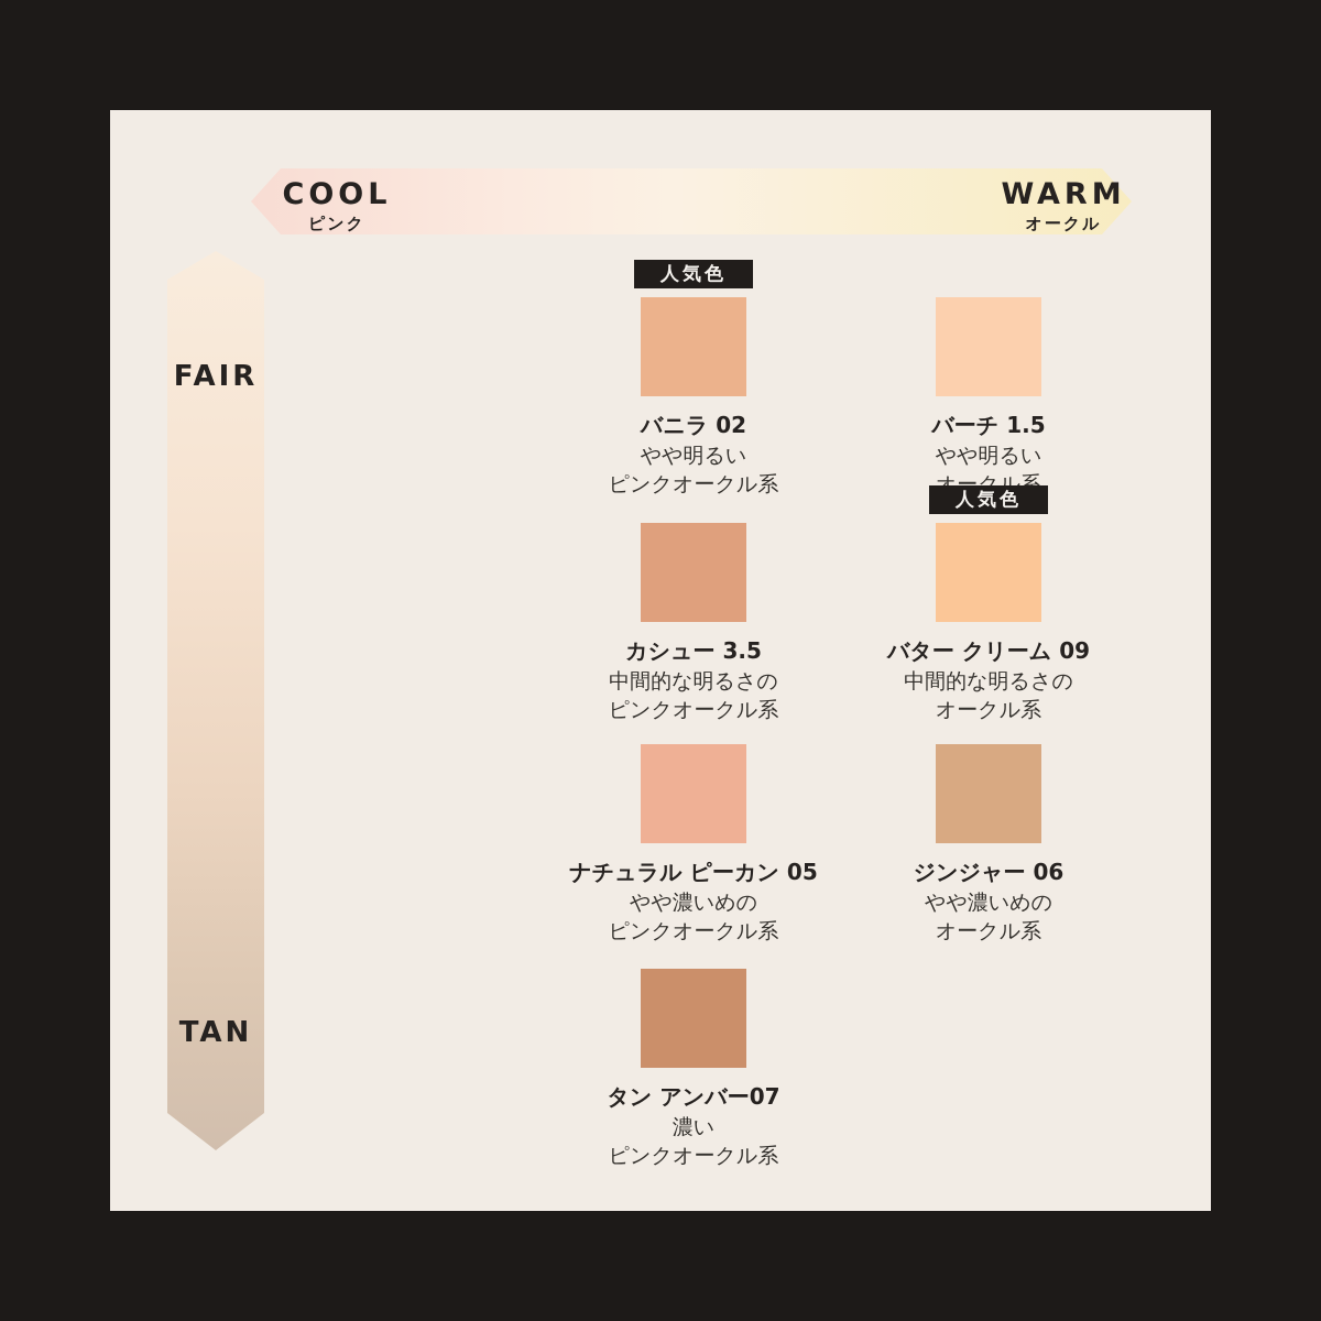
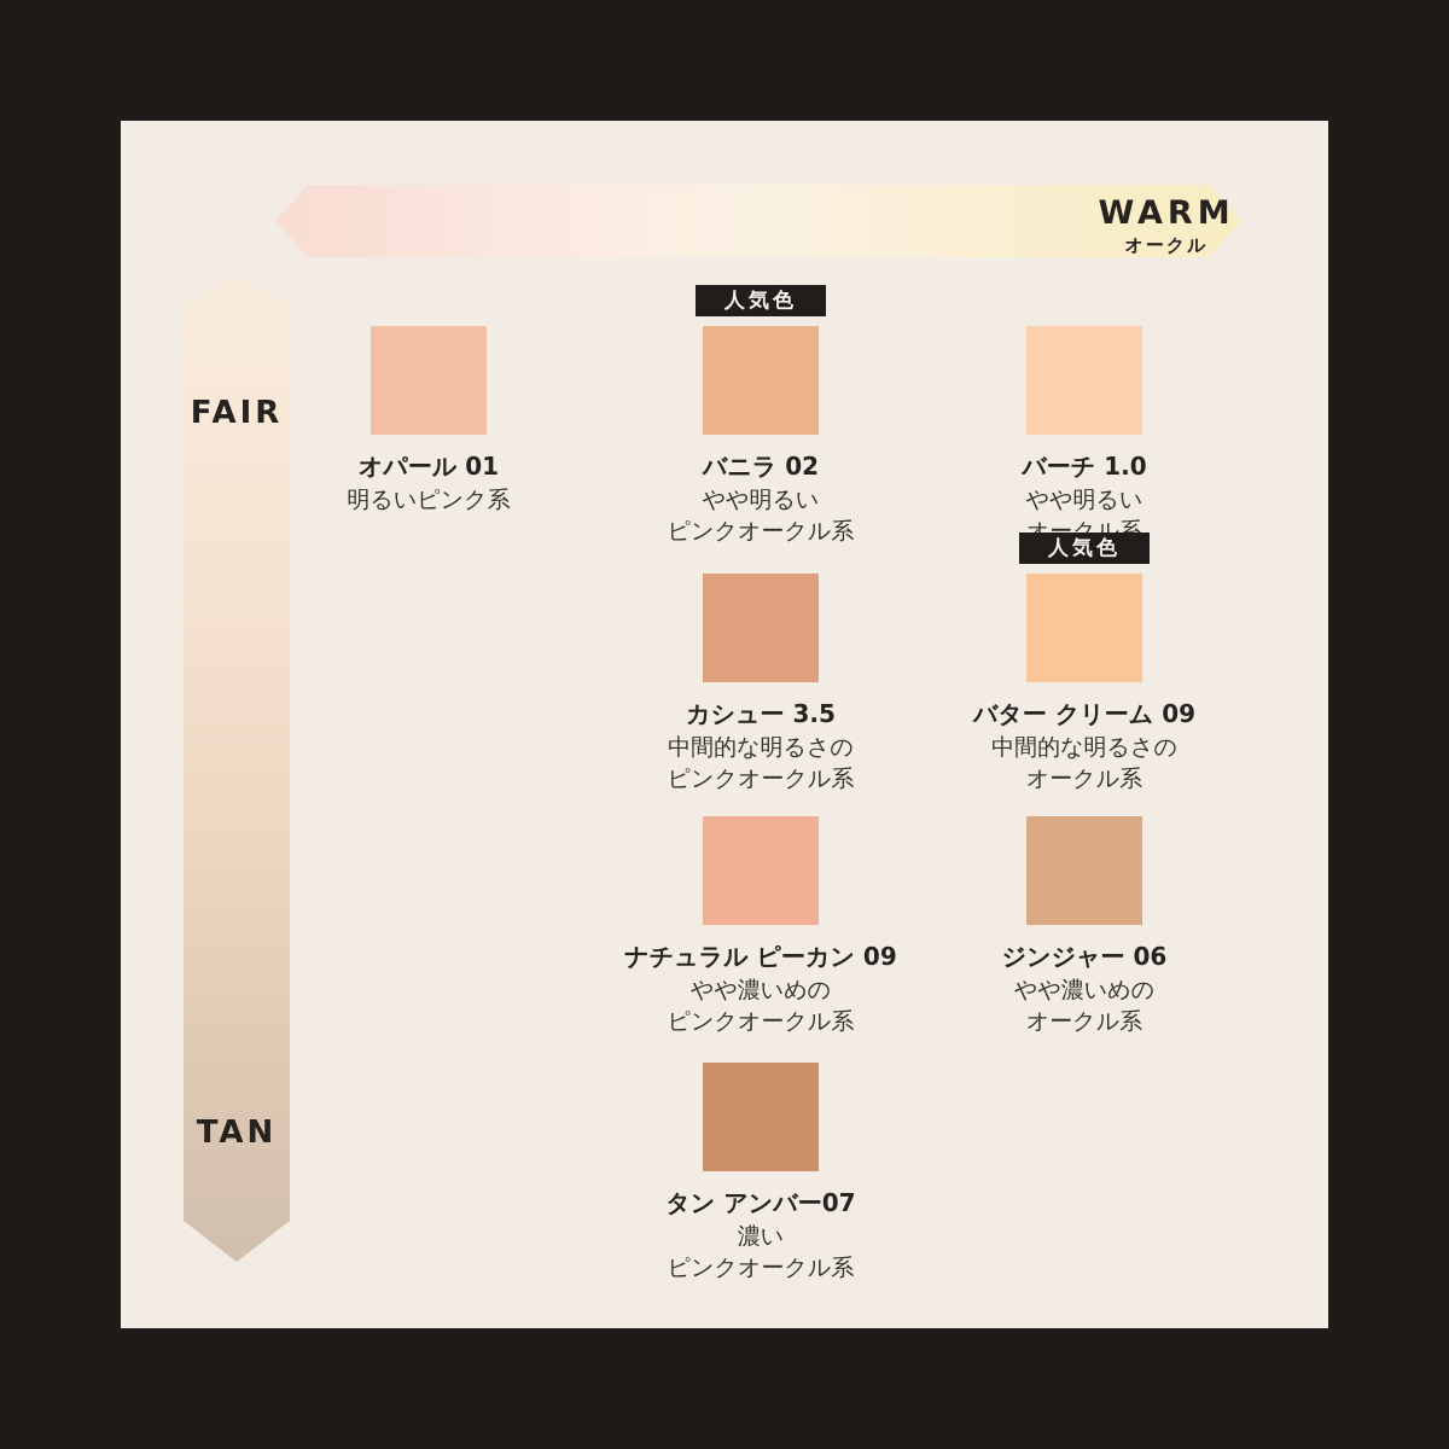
- COOL
- ピンク
  WARM
  オークル
  FAIR
  TAN
+ オパール 01
+ 明るいピンク系
  人気色
  バニラ 02
  やや明るい
  ピンクオークル系
- バーチ 1.5
+ バーチ 1.0
  やや明るい
  オークル系
  カシュー 3.5
  中間的な明るさの
  ピンクオークル系
  人気色
  バター クリーム 09
  中間的な明るさの
  オークル系
- ナチュラル ピーカン 05
+ ナチュラル ピーカン 09
  やや濃いめの
  ピンクオークル系
  ジンジャー 06
  やや濃いめの
  オークル系
  タン アンバー07
  濃い
  ピンクオークル系
